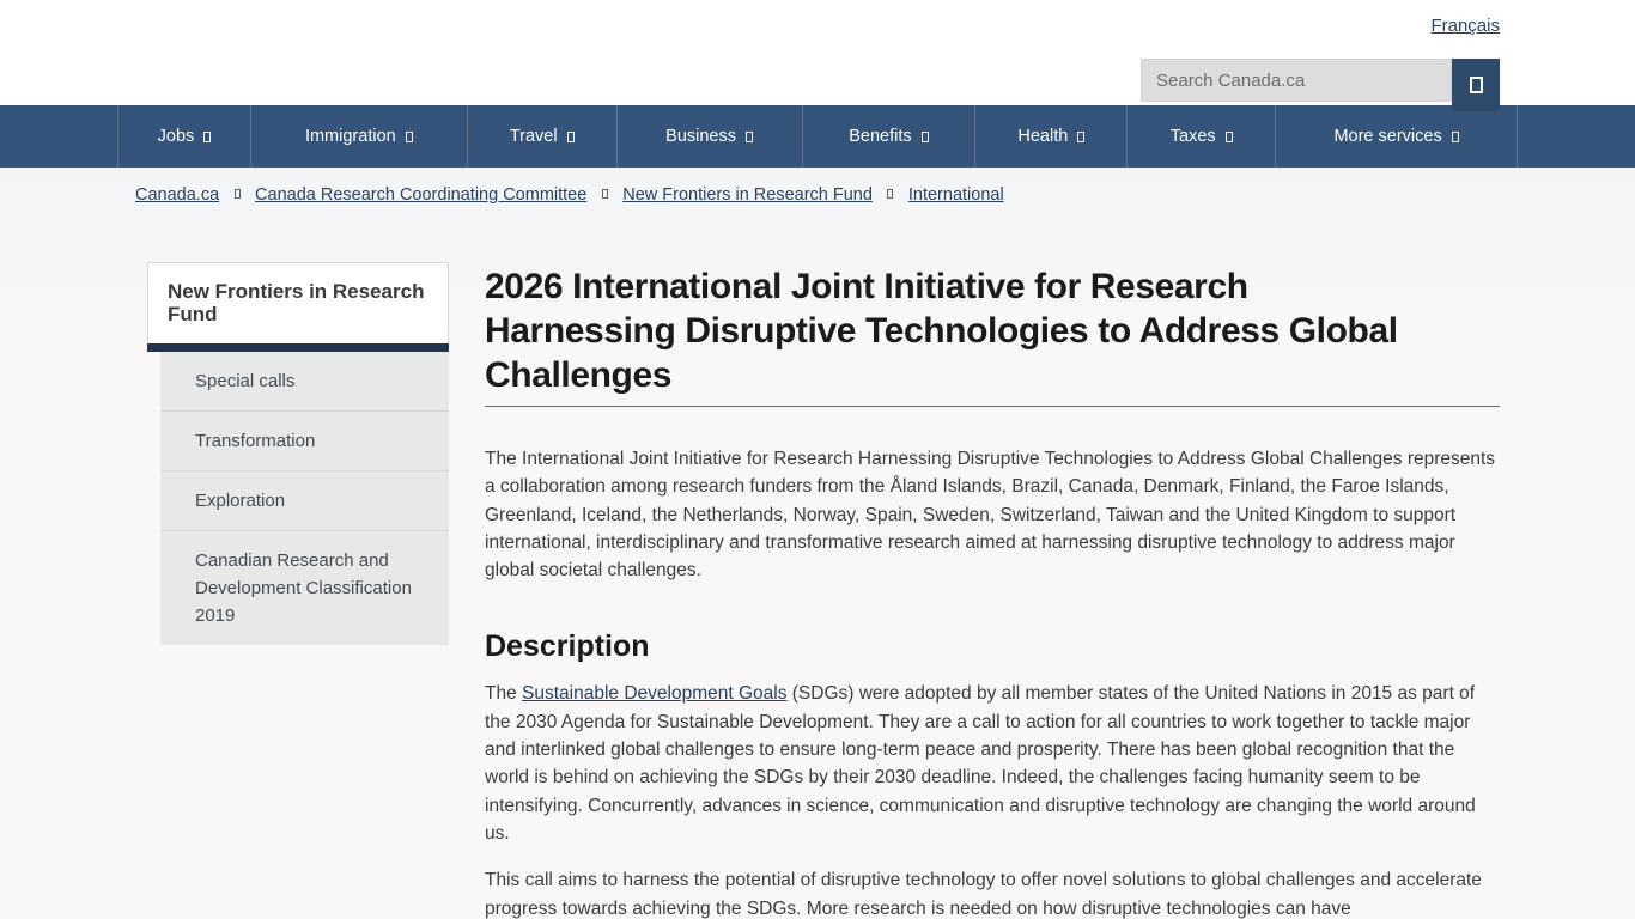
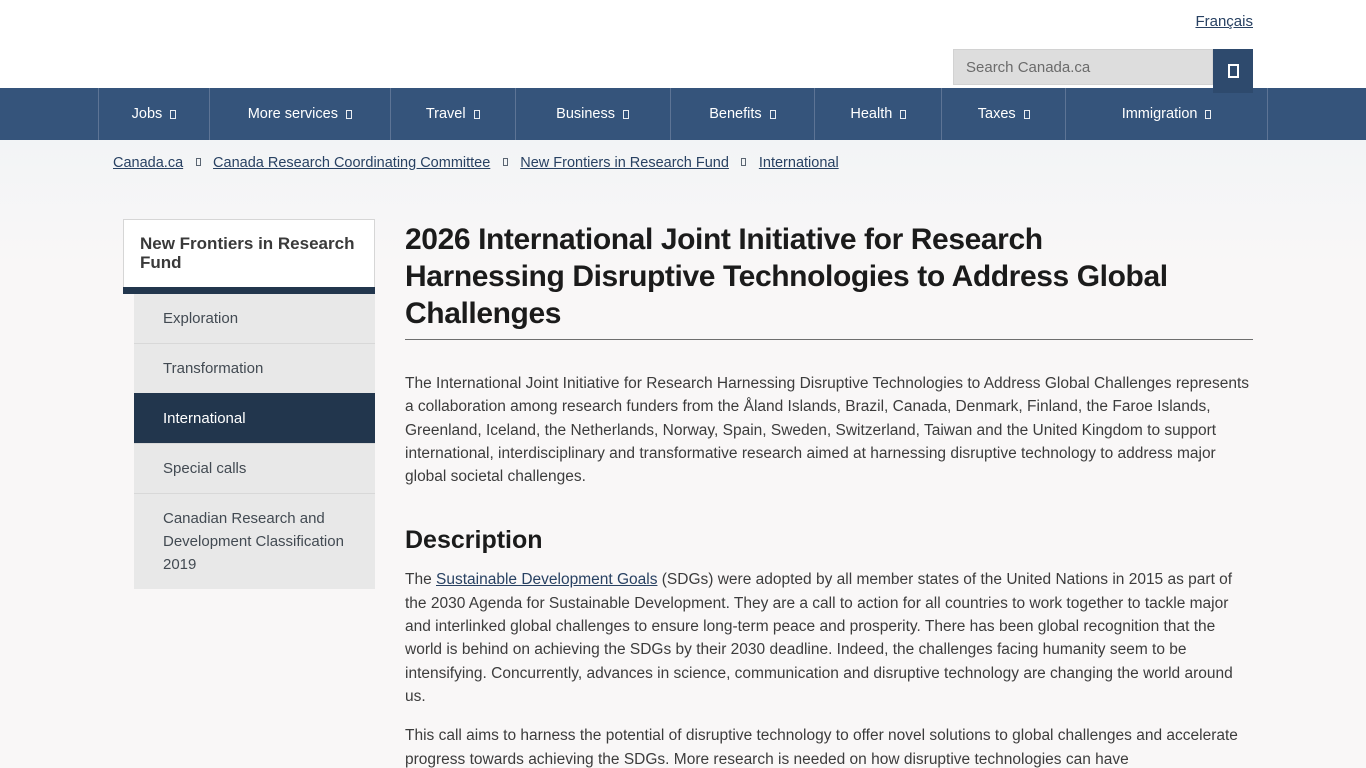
  Français
  Search Canada.ca
  Jobs
- Immigration
+ More services
  Travel
  Business
  Benefits
  Health
  Taxes
- More services
+ Immigration
  Canada.ca Canada Research Coordinating Committee New Frontiers in Research Fund International
  New Frontiers in Research Fund
- Special calls
+ Exploration
  Transformation
+ International
- Exploration
+ Special calls
  Canadian Research and Development Classification 2019
  2026 International Joint Initiative for Research Harnessing Disruptive Technologies to Address Global Challenges
  The International Joint Initiative for Research Harnessing Disruptive Technologies to Address Global Challenges represents a collaboration among research funders from the Åland Islands, Brazil, Canada, Denmark, Finland, the Faroe Islands, Greenland, Iceland, the Netherlands, Norway, Spain, Sweden, Switzerland, Taiwan and the United Kingdom to support international, interdisciplinary and transformative research aimed at harnessing disruptive technology to address major global societal challenges.
  Description
  The Sustainable Development Goals (SDGs) were adopted by all member states of the United Nations in 2015 as part of the 2030 Agenda for Sustainable Development. They are a call to action for all countries to work together to tackle major and interlinked global challenges to ensure long-term peace and prosperity. There has been global recognition that the world is behind on achieving the SDGs by their 2030 deadline. Indeed, the challenges facing humanity seem to be intensifying. Concurrently, advances in science, communication and disruptive technology are changing the world around us.
  This call aims to harness the potential of disruptive technology to offer novel solutions to global challenges and accelerate progress towards achieving the SDGs. More research is needed on how disruptive technologies can have
